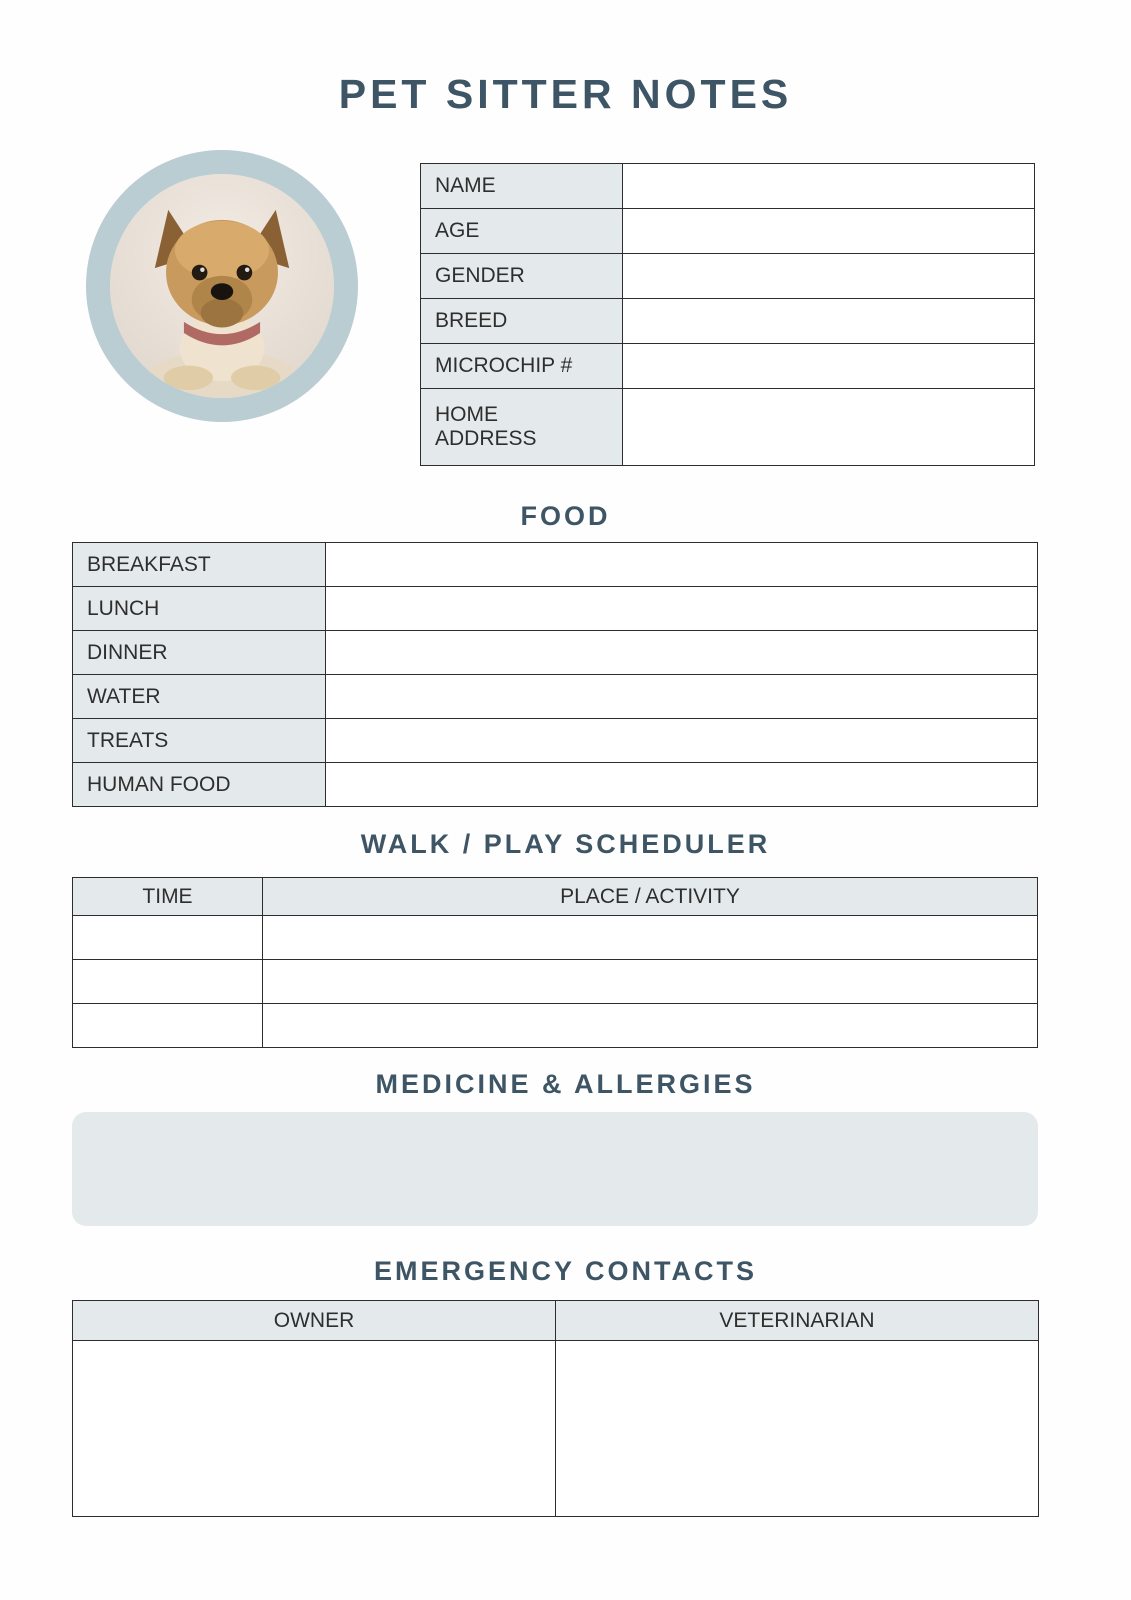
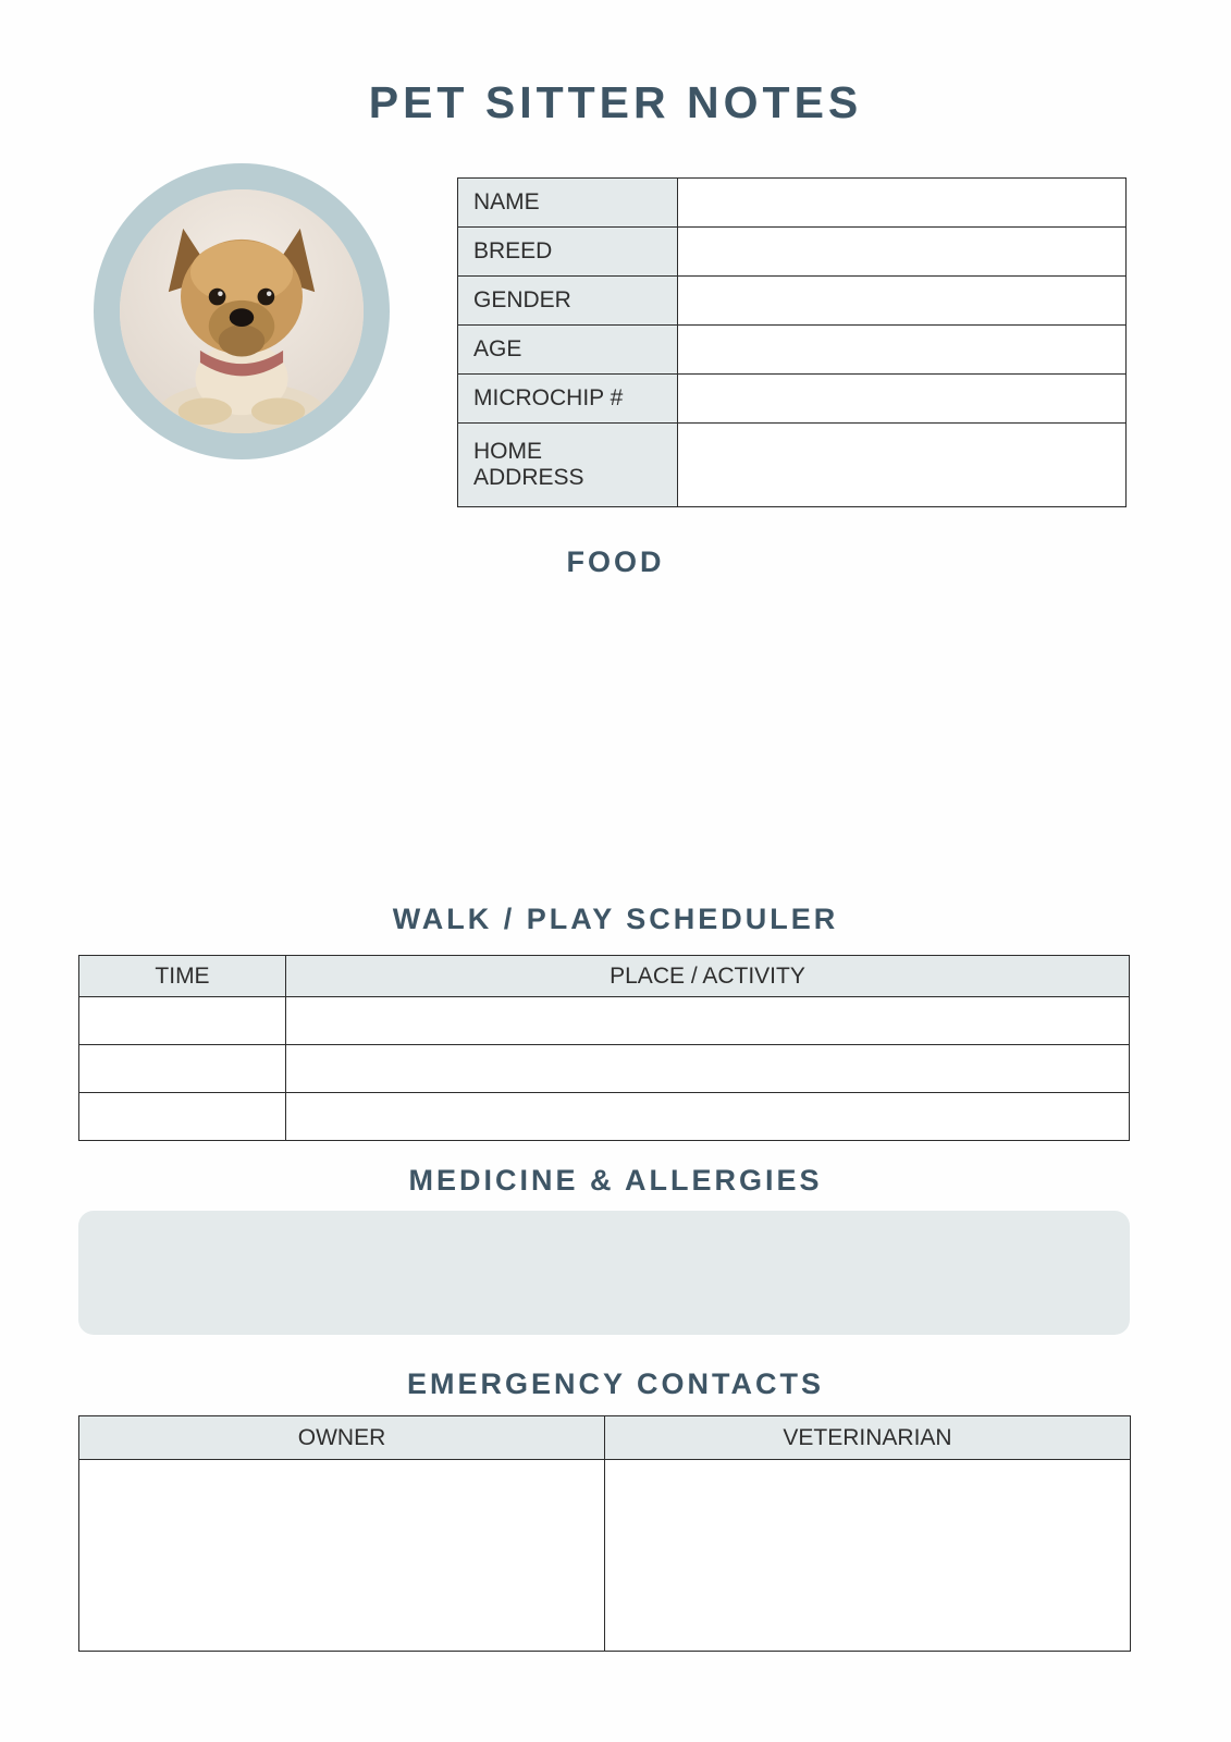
  PET SITTER NOTES
  NAME
- AGE
+ BREED
  GENDER
- BREED
+ AGE
  MICROCHIP #
  HOME ADDRESS
  FOOD
- BREAKFAST
- LUNCH
- DINNER
- WATER
- TREATS
- HUMAN FOOD
  WALK / PLAY SCHEDULER
  TIME	PLACE / ACTIVITY
  MEDICINE & ALLERGIES
  EMERGENCY CONTACTS
  OWNER	VETERINARIAN
